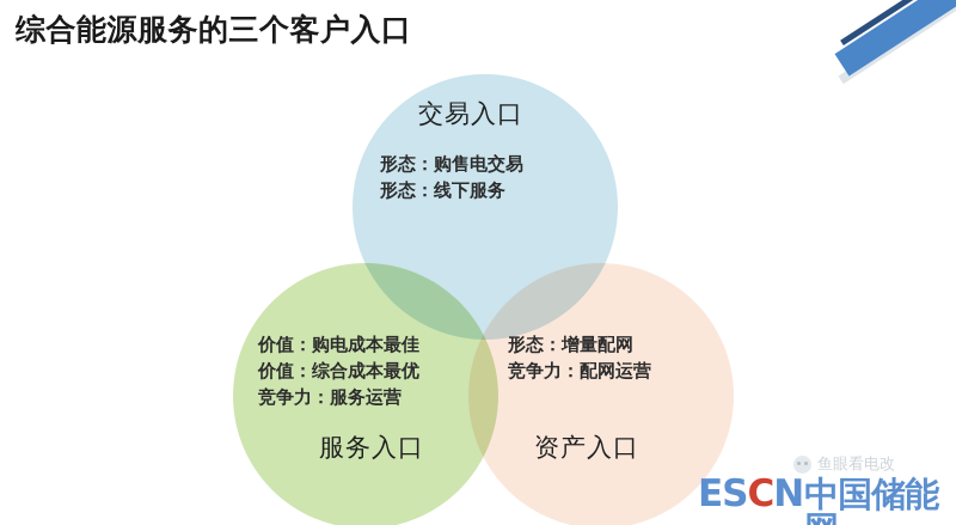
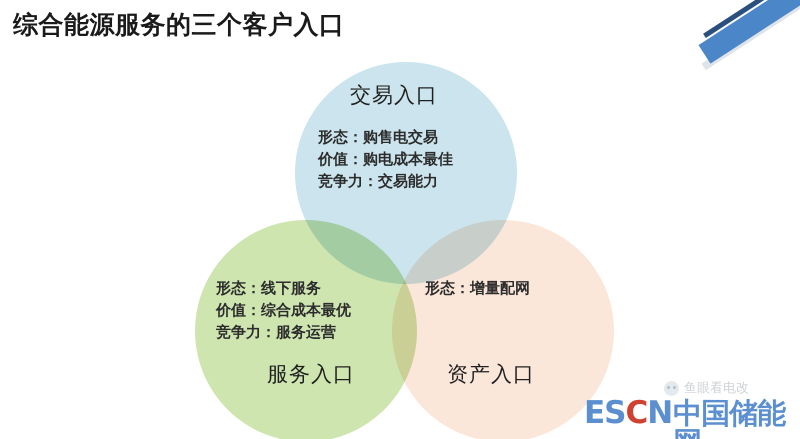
  综合能源服务的三个客户入口
  交易入口
  形态：购售电交易
- 形态：线下服务
+ 价值：购电成本最佳
+ 竞争力：交易能力
- 价值：购电成本最佳
+ 形态：线下服务
  价值：综合成本最优
  竞争力：服务运营
  服务入口
  形态：增量配网
- 竞争力：配网运营
  资产入口
  鱼眼看电改
  ESCN
  中国储能
